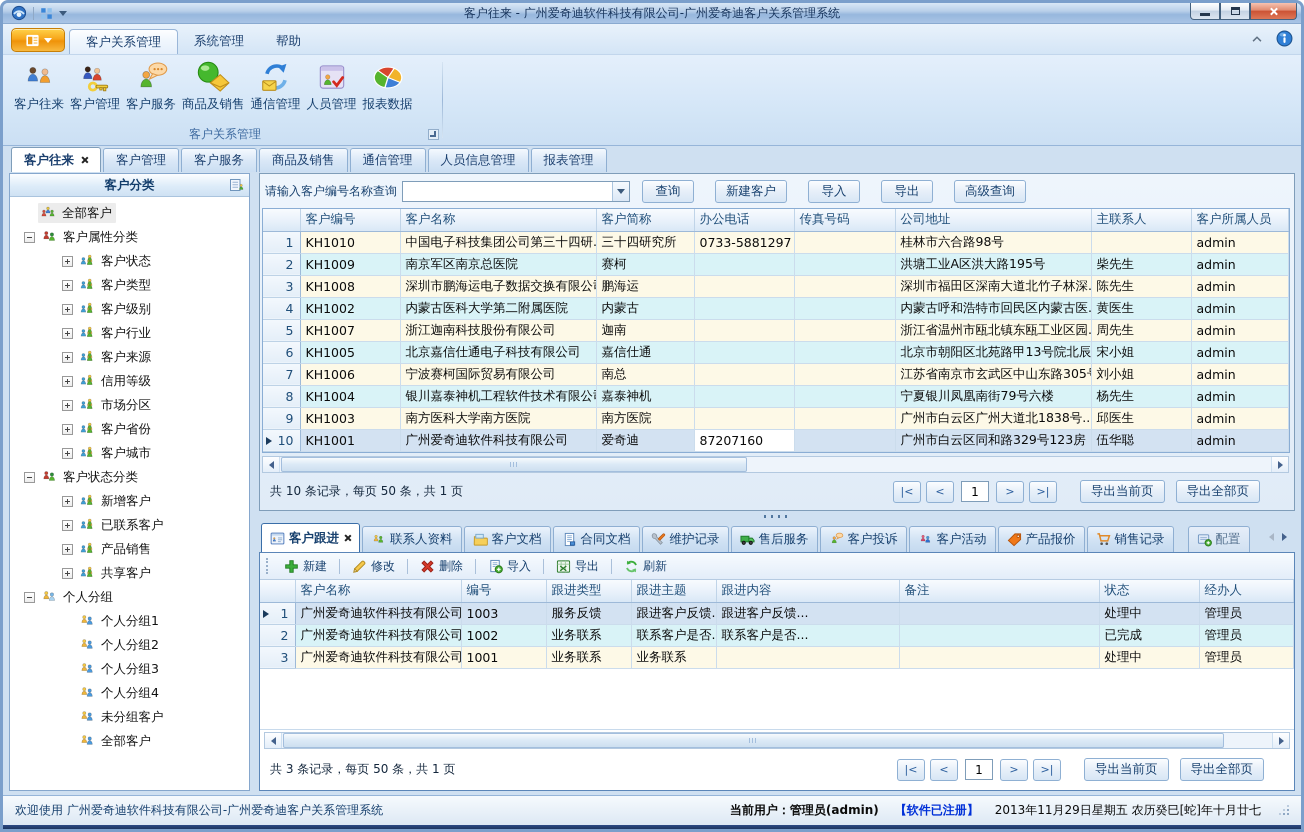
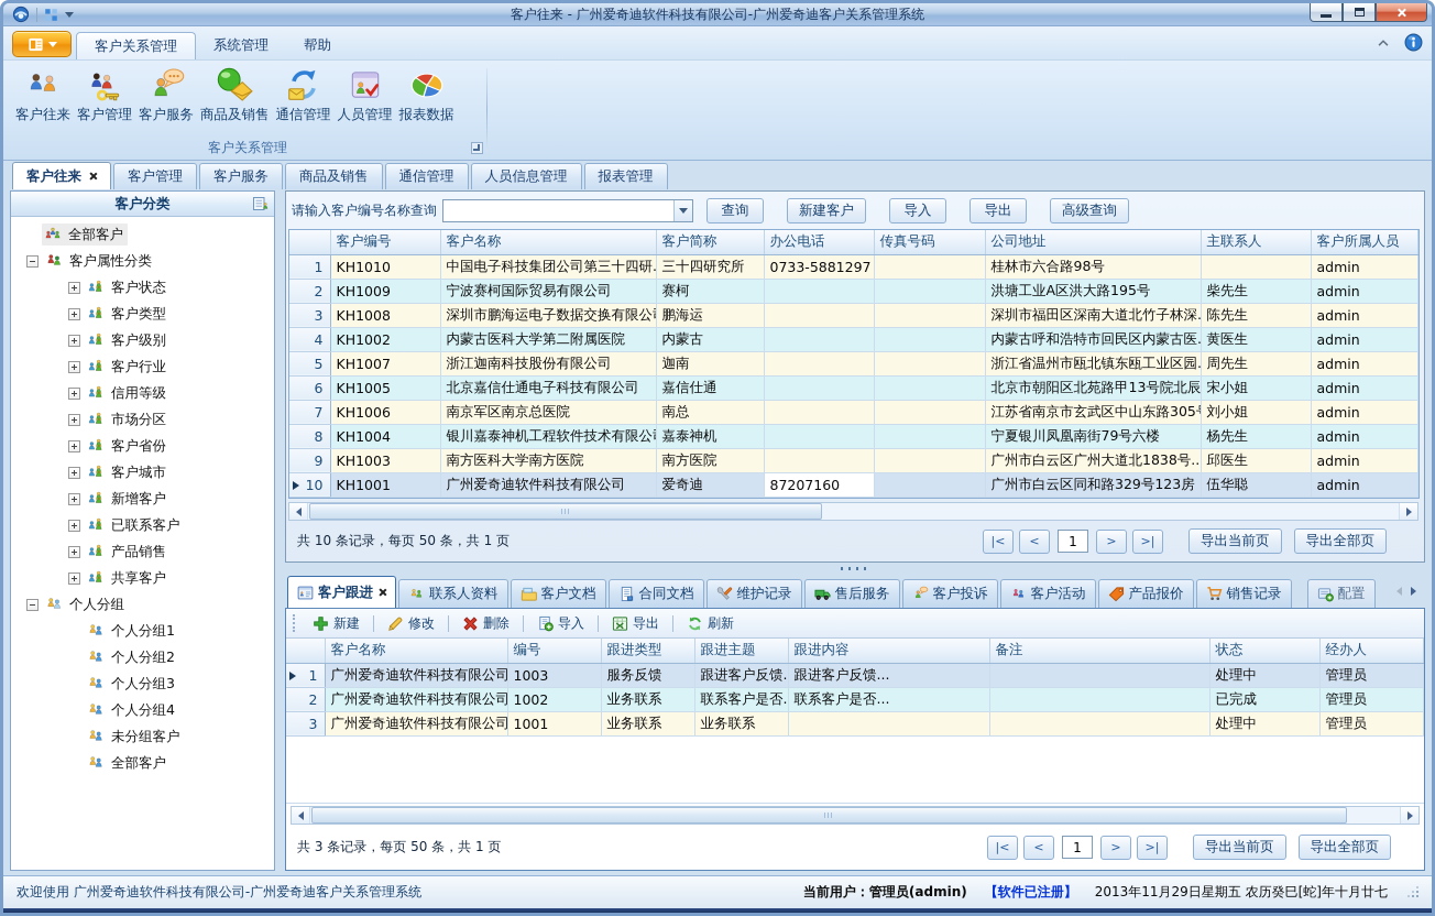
  客户往来 - 广州爱奇迪软件科技有限公司-广州爱奇迪客户关系管理系统
  客户关系管理
  系统管理
  帮助
  客户往来
  客户管理
  客户服务
  商品及销售
  通信管理
  人员管理
  报表数据
  客户关系管理
  客户往来
  客户管理
  客户服务
  商品及销售
  通信管理
  人员信息管理
  报表管理
  客户分类
  全部客户
  客户属性分类
  客户状态
  客户类型
  客户级别
  客户行业
- 客户来源
  信用等级
  市场分区
  客户省份
  客户城市
- 客户状态分类
  新增客户
  已联系客户
  产品销售
  共享客户
  个人分组
  个人分组1
  个人分组2
  个人分组3
  个人分组4
  未分组客户
  全部客户
  请输入客户编号名称查询
  查询
  新建客户
  导入
  导出
  高级查询
  	客户编号	客户名称	客户简称	办公电话	传真号码	公司地址	主联系人	客户所属人员
  1	KH1010	中国电子科技集团公司第三十四研.	三十四研究所	0733-5881297		桂林市六合路98号		admin
- 2	KH1009	南京军区南京总医院	赛柯			洪塘工业A区洪大路195号	柴先生	admin
+ 2	KH1009	宁波赛柯国际贸易有限公司	赛柯			洪塘工业A区洪大路195号	柴先生	admin
  3	KH1008	深圳市鹏海运电子数据交换有限公	鹏海运			深圳市福田区深南大道北竹子林深.	陈先生	admin
  4	KH1002	内蒙古医科大学第二附属医院	内蒙古			内蒙古呼和浩特市回民区内蒙古医.	黄医生	admin
  5	KH1007	浙江迦南科技股份有限公司	迦南			浙江省温州市瓯北镇东瓯工业区园.	周先生	admin
  6	KH1005	北京嘉信仕通电子科技有限公司	嘉信仕通			北京市朝阳区北苑路甲13号院北辰	宋小姐	admin
- 7	KH1006	宁波赛柯国际贸易有限公司	南总			江苏省南京市玄武区中山东路305	刘小姐	admin
+ 7	KH1006	南京军区南京总医院	南总			江苏省南京市玄武区中山东路305	刘小姐	admin
  8	KH1004	银川嘉泰神机工程软件技术有限公	嘉泰神机			宁夏银川凤凰南街79号六楼	杨先生	admin
  9	KH1003	南方医科大学南方医院	南方医院			广州市白云区广州大道北1838号..	邱医生	admin
  10	KH1001	广州爱奇迪软件科技有限公司	爱奇迪	87207160		广州市白云区同和路329号123房	伍华聪	admin
  共 10 条记录，每页 50 条，共 1 页
  |<
  <
  1
  >
  >|
  导出当前页
  导出全部页
  客户跟进
  联系人资料
  客户文档
  合同文档
  维护记录
  售后服务
  客户投诉
  客户活动
  产品报价
  销售记录
  配置
  新建
  修改
  删除
  导入
  导出
  刷新
  	客户名称	编号	跟进类型	跟进主题	跟进内容	备注	状态	经办人
  1	广州爱奇迪软件科技有限公司	1003	服务反馈	跟进客户反馈.	跟进客户反馈...		处理中	管理员
  2	广州爱奇迪软件科技有限公司	1002	业务联系	联系客户是否.	联系客户是否...		已完成	管理员
  3	广州爱奇迪软件科技有限公司	1001	业务联系	业务联系			处理中	管理员
  共 3 条记录，每页 50 条，共 1 页
  |<
  <
  1
  >
  >|
  导出当前页
  导出全部页
  欢迎使用 广州爱奇迪软件科技有限公司-广州爱奇迪客户关系管理系统
  当前用户：管理员(admin)
  【软件已注册】
  2013年11月29日星期五 农历癸巳[蛇]年十月廿七
